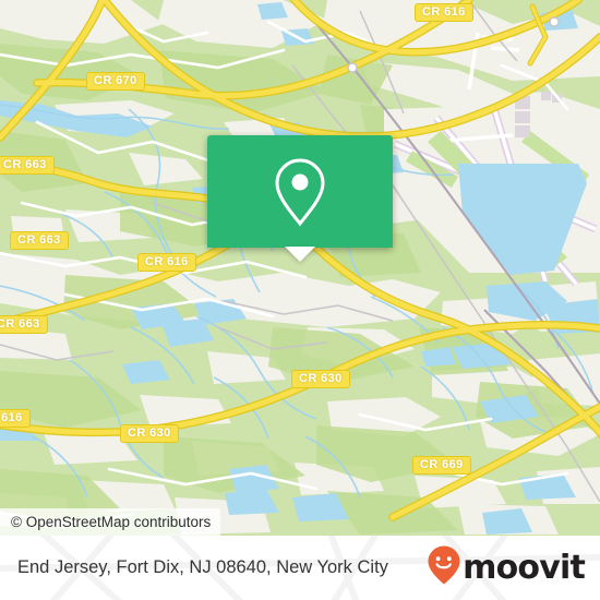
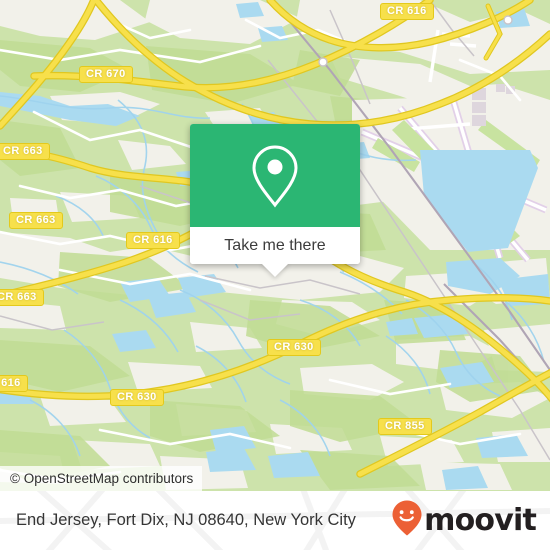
  CR 616
  CR 670
  CR 663
  CR 663
  CR 616
  CR 663
  CR 630
  CR 630
- CR 669
+ CR 855
+ Take me there
  © OpenStreetMap contributors
  End Jersey, Fort Dix, NJ 08640, New York City
  moovit
